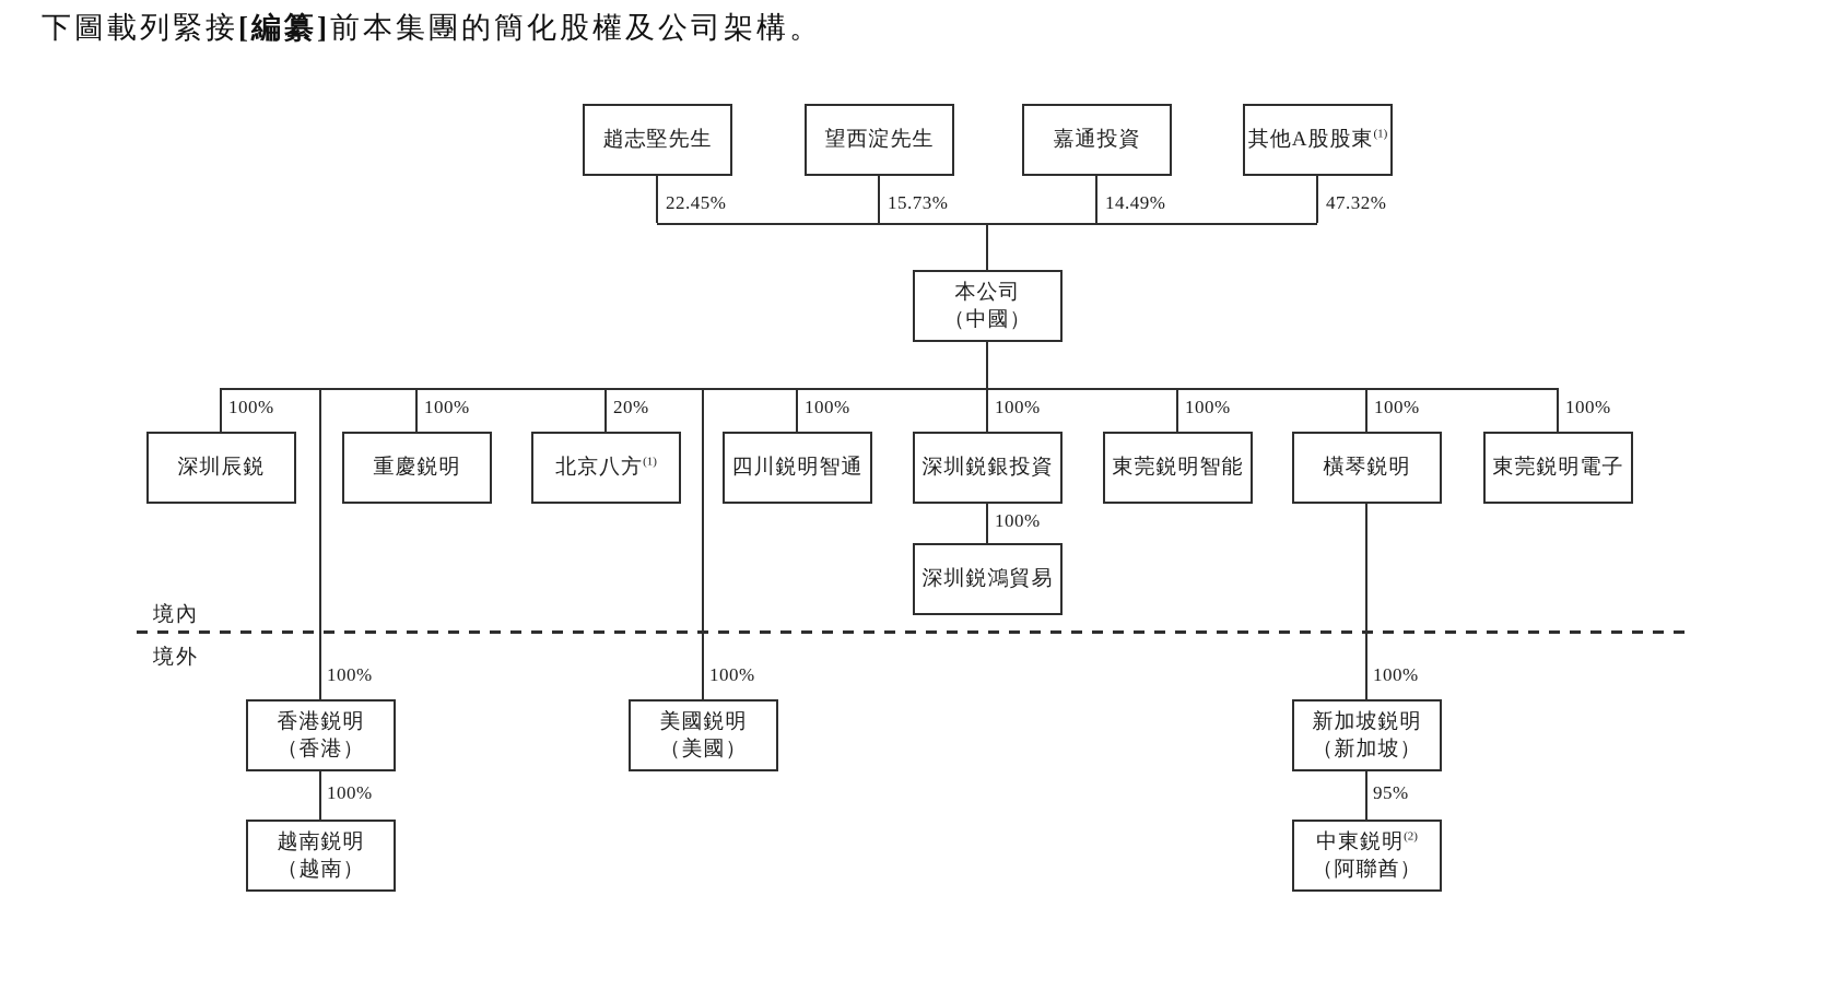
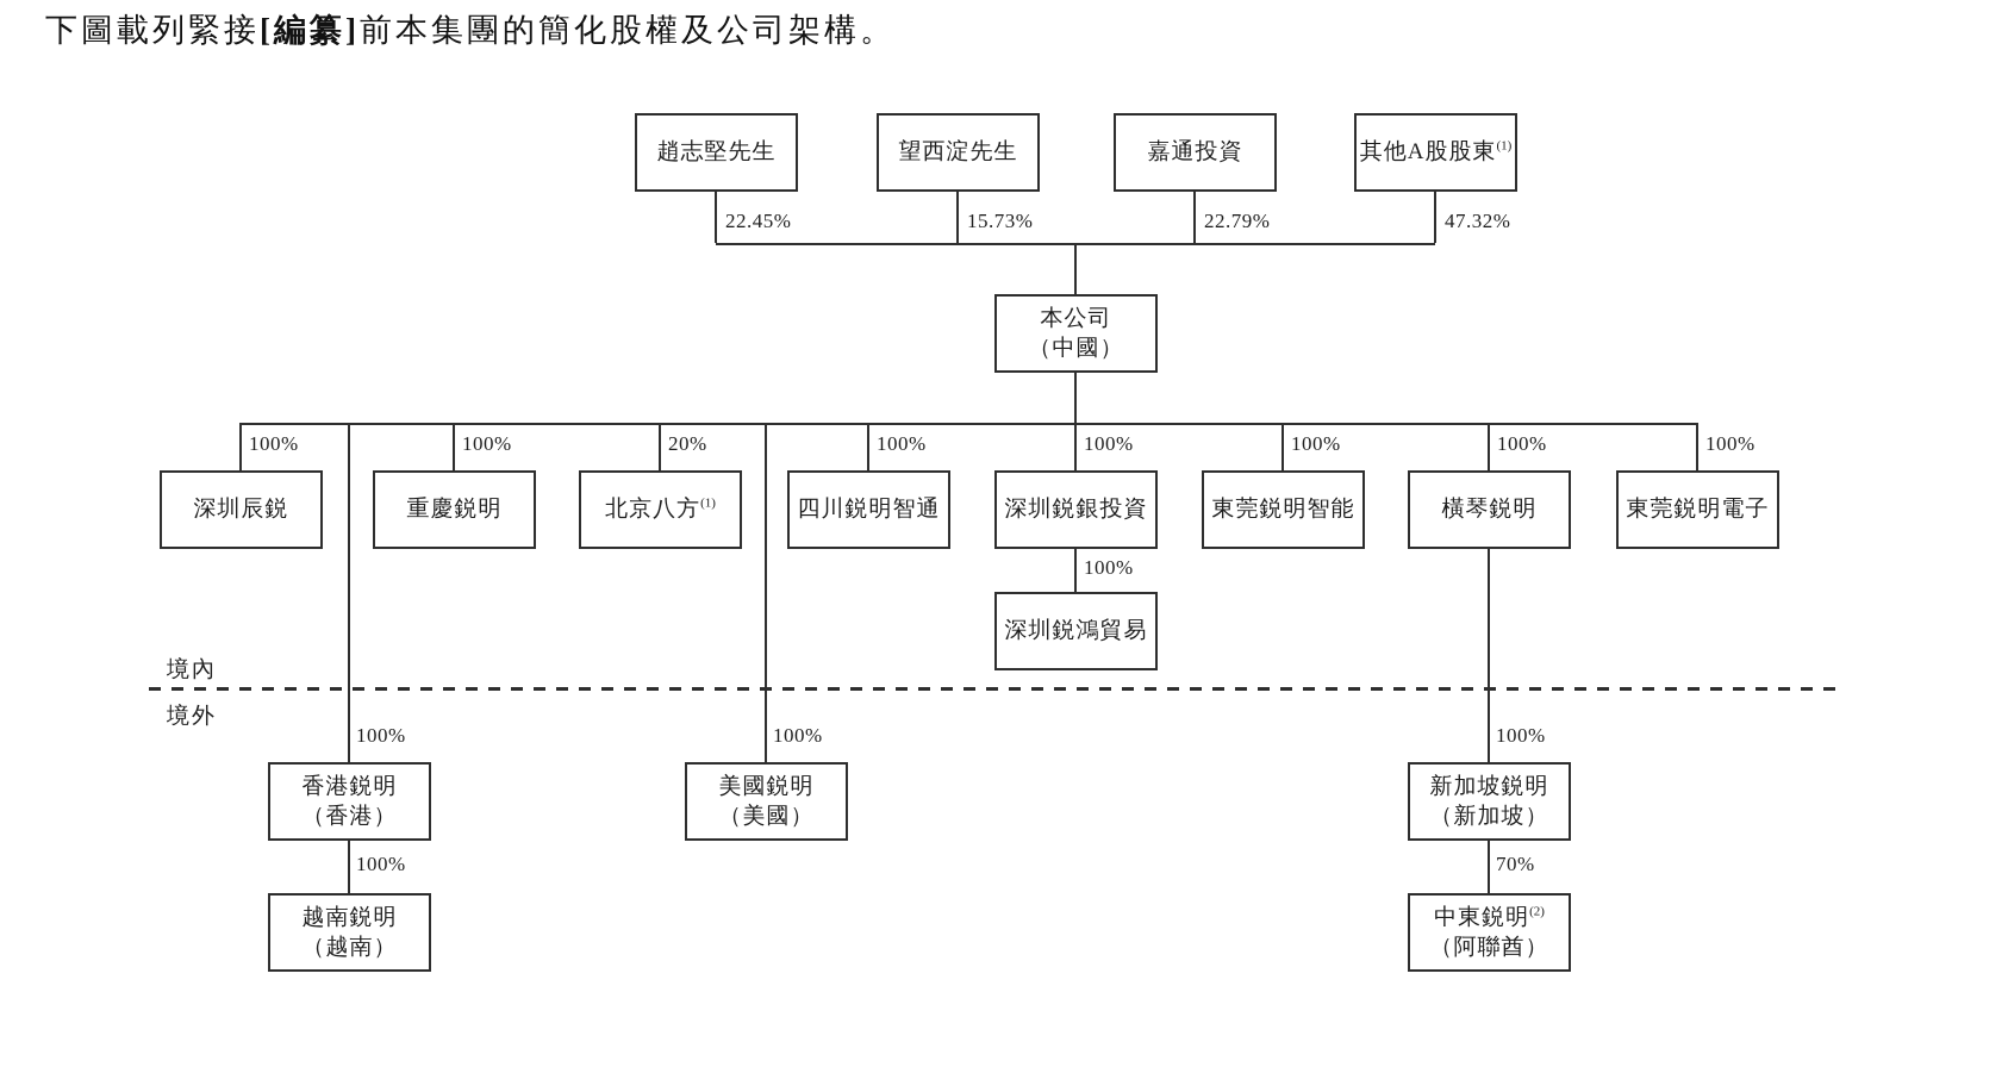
  下圖載列緊接[編纂]前本集團的簡化股權及公司架構。
  趙志堅先生
  望西淀先生
  嘉通投資
  其他A股股東(1)
  22.45%
  15.73%
- 14.49%
+ 22.79%
  47.32%
  本公司
  （中國）
  100%
  100%
  20%
  100%
  100%
  100%
  100%
  100%
  深圳辰鋭
  重慶鋭明
  北京八方(1)
  四川鋭明智通
  深圳鋭銀投資
  東莞鋭明智能
  橫琴鋭明
  東莞鋭明電子
  100%
  深圳鋭鴻貿易
  境內
  境外
  100%
  100%
  100%
  香港鋭明
  （香港）
  美國鋭明
  （美國）
  新加坡鋭明
  （新加坡）
  100%
  越南鋭明
  （越南）
- 95%
+ 70%
  中東鋭明(2)
  （阿聯酋）
